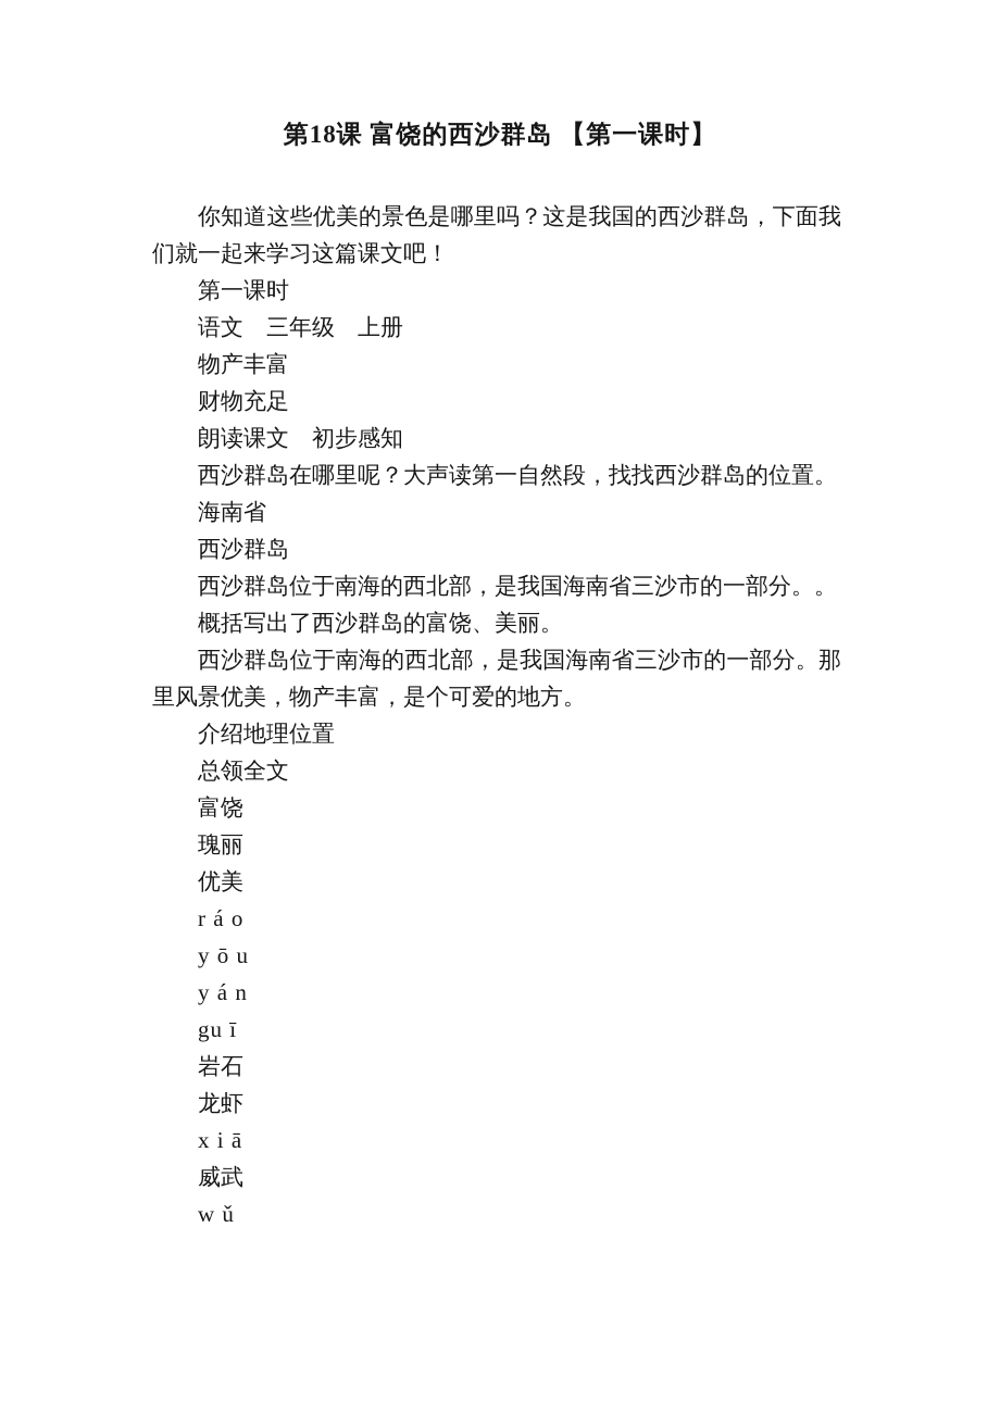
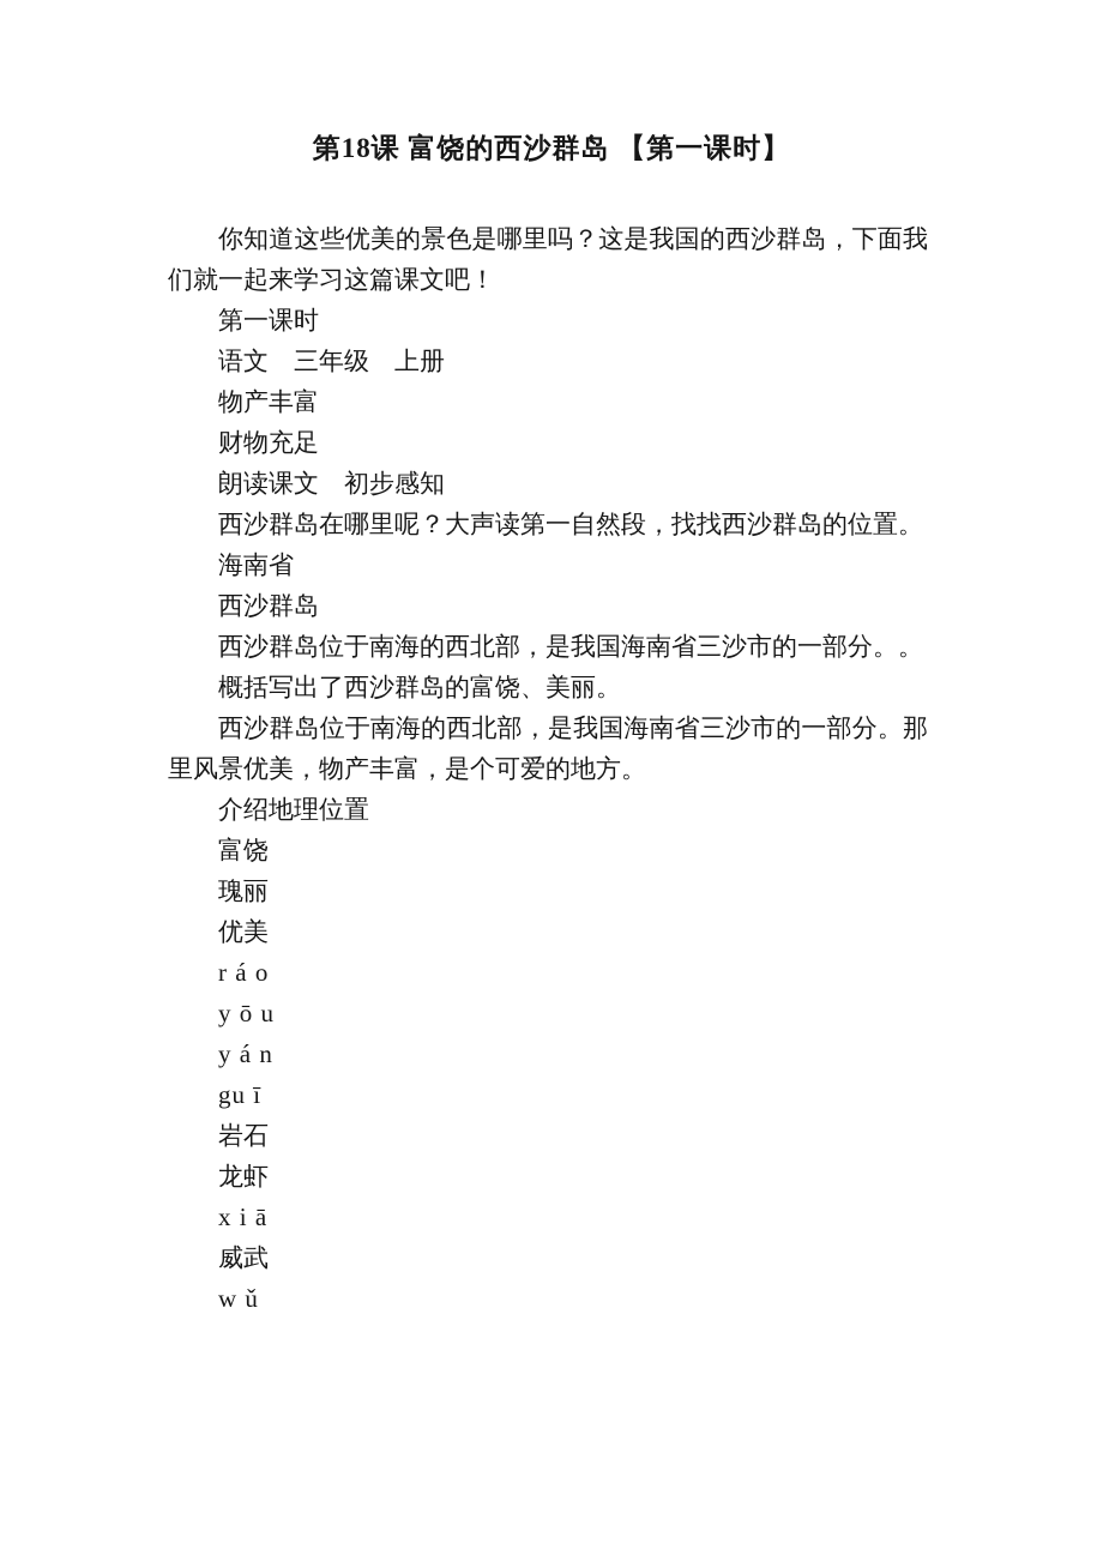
  第18课 富饶的西沙群岛 【第一课时】
  你知道这些优美的景色是哪里吗？这是我国的西沙群岛，下面我们就一起来学习这篇课文吧！
  第一课时
  语文 三年级 上册
  物产丰富
  财物充足
  朗读课文 初步感知
  西沙群岛在哪里呢？大声读第一自然段，找找西沙群岛的位置。
  海南省
  西沙群岛
  西沙群岛位于南海的西北部，是我国海南省三沙市的一部分。。
  概括写出了西沙群岛的富饶、美丽。
  西沙群岛位于南海的西北部，是我国海南省三沙市的一部分。那里风景优美，物产丰富，是个可爱的地方。
  介绍地理位置
- 总领全文
  富饶
  瑰丽
  优美
  r á o
  y ō u
  y á n
  gu ī
  岩石
  龙虾
  x i ā
  威武
  w ǔ
